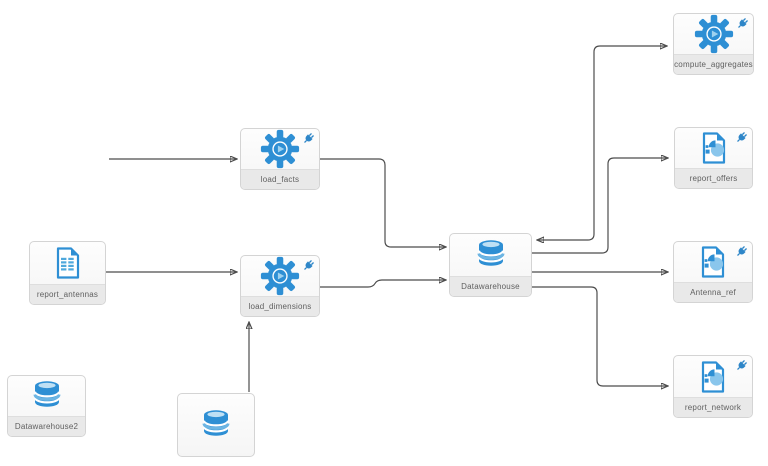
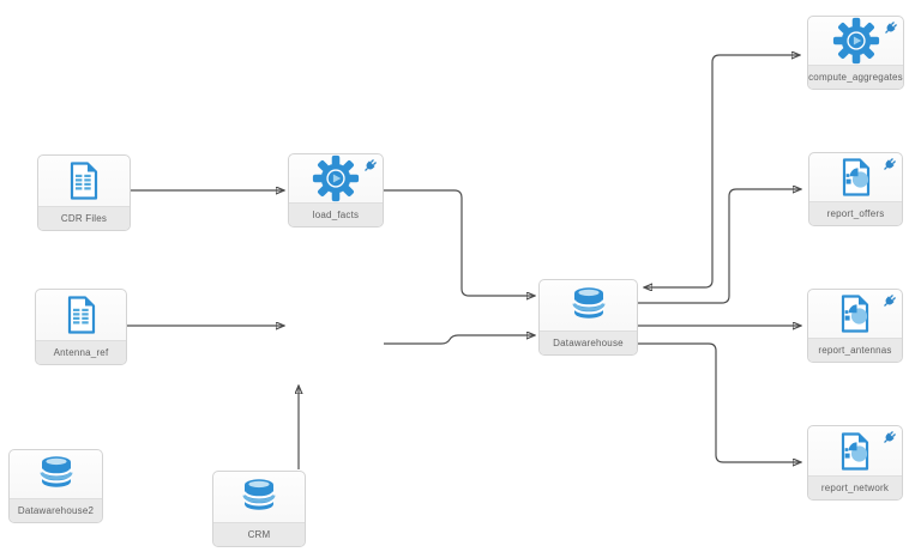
+ CDR Files
- report_antennas
+ Antenna_ref
  Datawarehouse2
+ CRM
  load_facts
- load_dimensions
  Datawarehouse
  compute_aggregates
  report_offers
- Antenna_ref
+ report_antennas
  report_network
